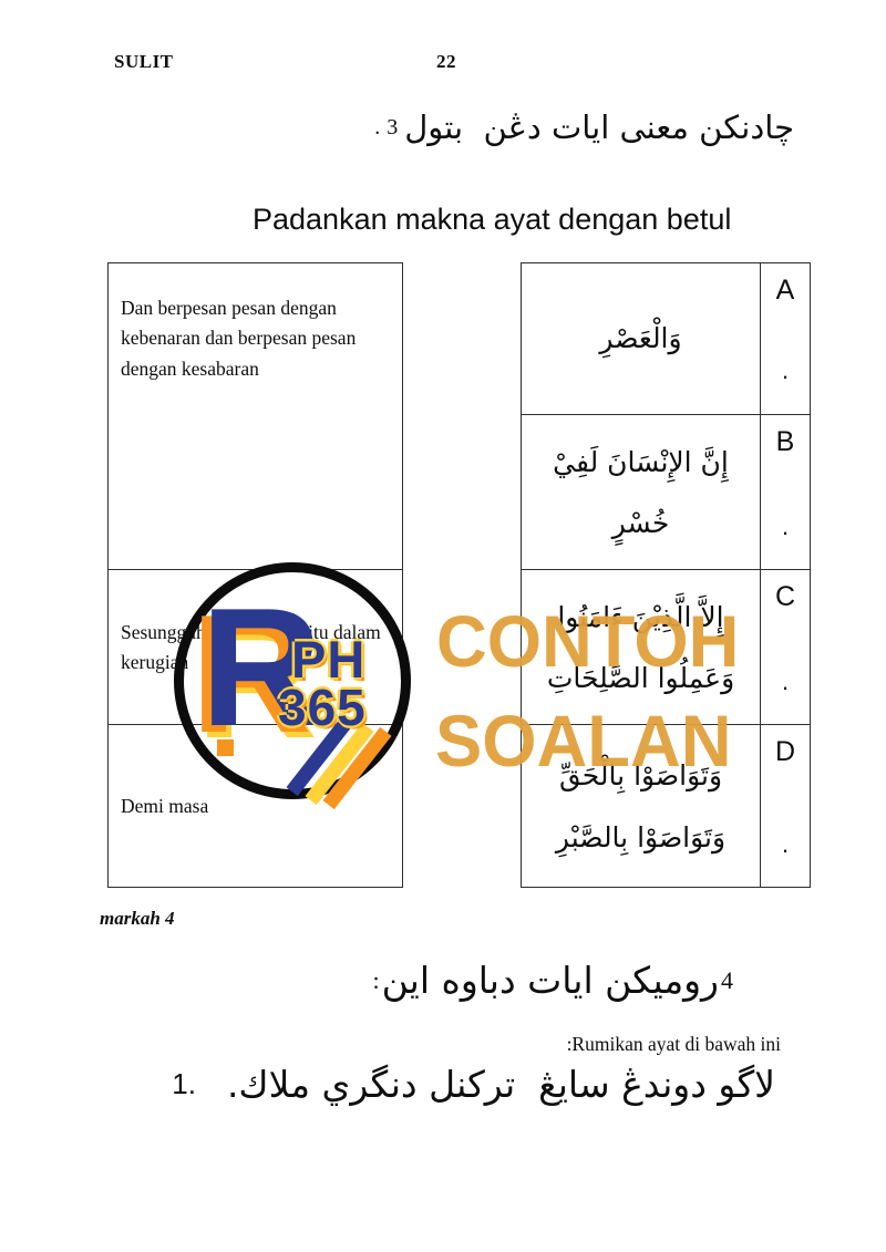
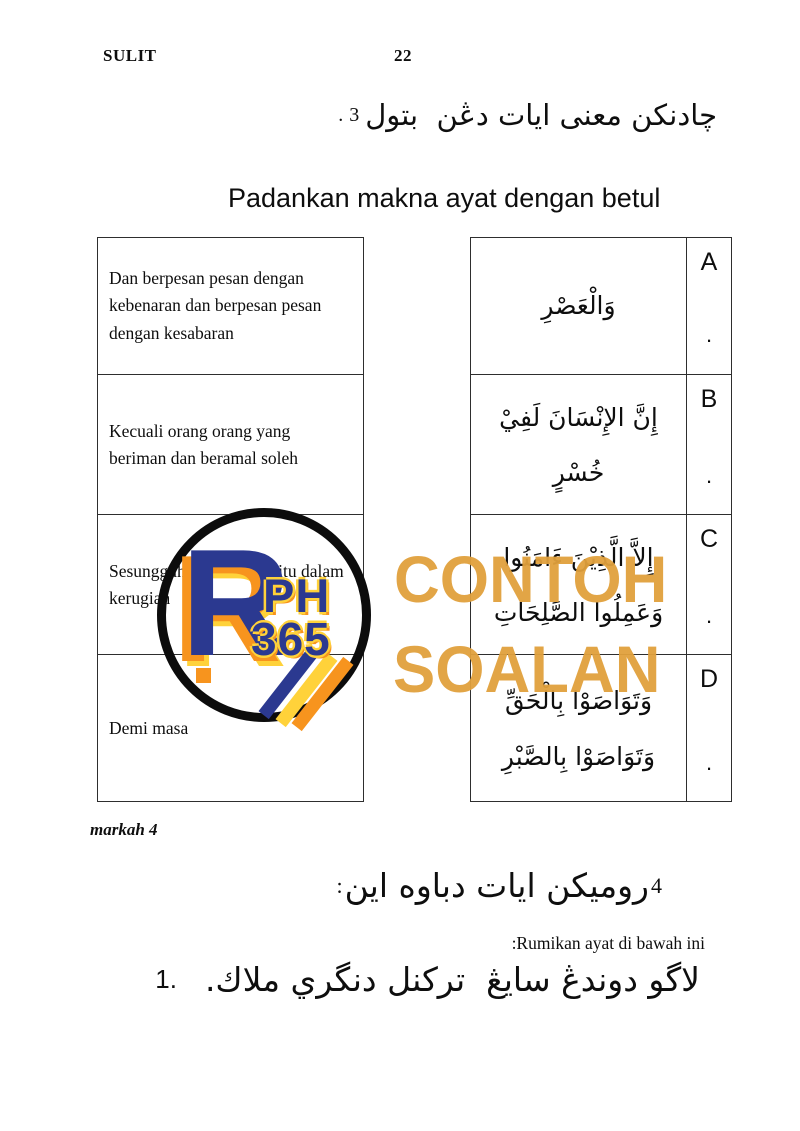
  SULIT
  22
  .
  3
  چادنكن معنى ايات دڠن بتول
  Padankan makna ayat dengan betul
  Dan berpesan pesan dengan kebenaran dan berpesan pesan dengan kesabaran
+ Kecuali orang orang yang beriman dan beramal soleh
  Sesungguhnya manusia itu dalam kerugian
  Demi masa
  وَالْعَصْرِ
  A
  .
  إِنَّ الإِنْسَانَ لَفِيْ
  خُسْرٍ
  B
  .
  إِلاَّ الَّذِيْنَ ءَامَنُوا
  وَعَمِلُوا الصَّلِحَاتِ
  C
  .
  وَتَوَاصَوْا بِالْحَقِّ
  وَتَوَاصَوْا بِالصَّبْرِ
  D
  .
  markah 4
  :
  روميكن ايات دباوه اين
  4
  :Rumikan ayat di bawah ini
  1.
  لاگو دوندڠ سايڠ تركنل دنگري ملاك.
  R
  PH
  365
  CONTOH
  SOALAN
